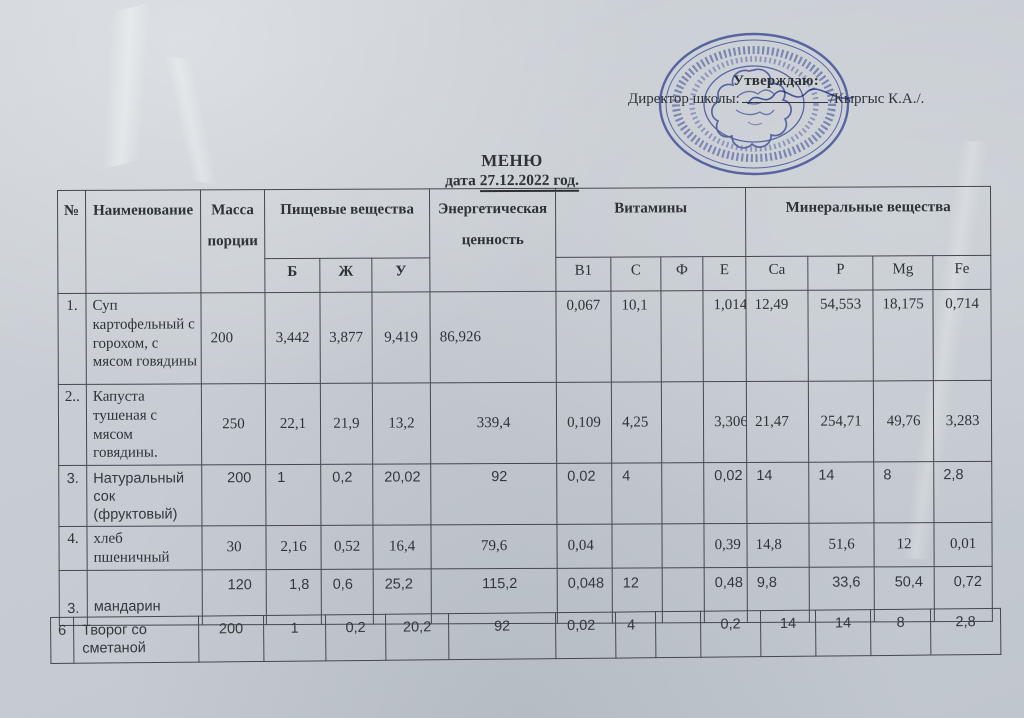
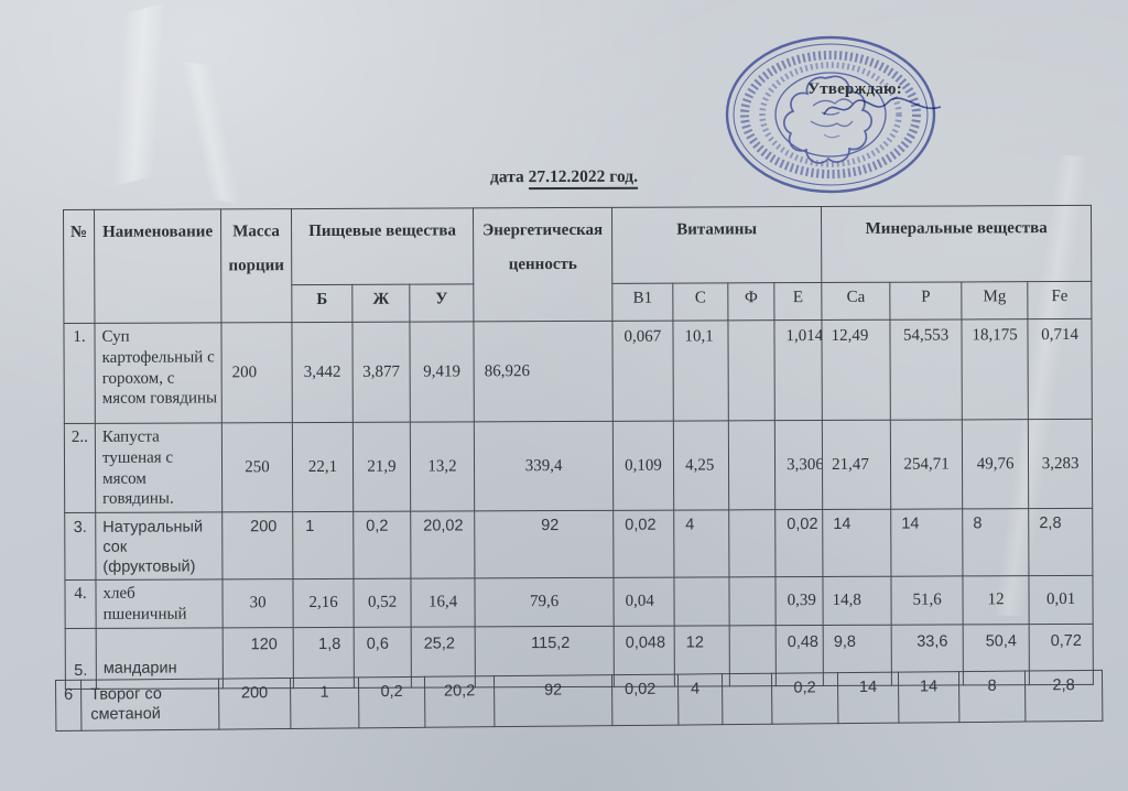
  Утверждаю:
- Директор школы: /Кыргыс К.А./.
- МЕНЮ
  дата 27.12.2022 год.
  №	Наименование	Масса порции	Пищевые вещества	Энергетическая ценность	Витамины	Минеральные вещества
  Б	Ж	У	B1	С	Ф	Е	Са	Р	Mg	Fe
  1.	Суп картофельный с горохом, с мясом говядины	200	3,442	3,877	9,419	86,926	0,067	10,1		1,014	12,49	54,553	18,175	0,714
  2..	Капуста тушеная с мясом говядины.	250	22,1	21,9	13,2	339,4	0,109	4,25		3,306	21,47	254,71	49,76	3,283
  3.	Натуральный сок (фруктовый)	200	1	0,2	20,02	92	0,02	4		0,02	14	14	8	2,8
  4.	хлеб пшеничный	30	2,16	0,52	16,4	79,6	0,04			0,39	14,8	51,6	12	0,01
- 3.	мандарин	120	1,8	0,6	25,2	115,2	0,048	12		0,48	9,8	33,6	50,4	0,72
+ 5.	мандарин	120	1,8	0,6	25,2	115,2	0,048	12		0,48	9,8	33,6	50,4	0,72
  6	Творог со сметаной	200	1	0,2	20,2	92	0,02	4		0,2	14	14	8	2,8
